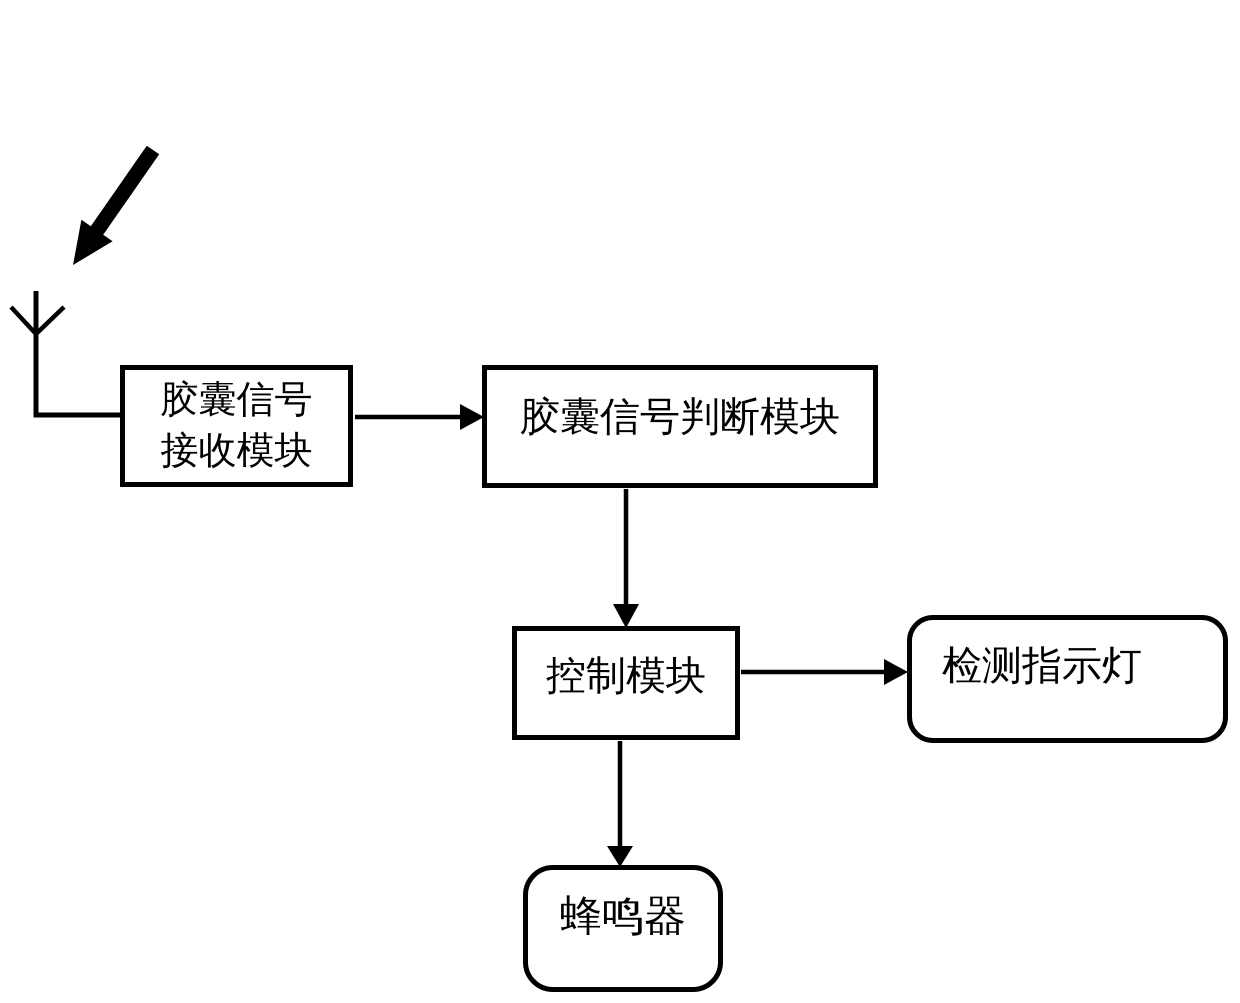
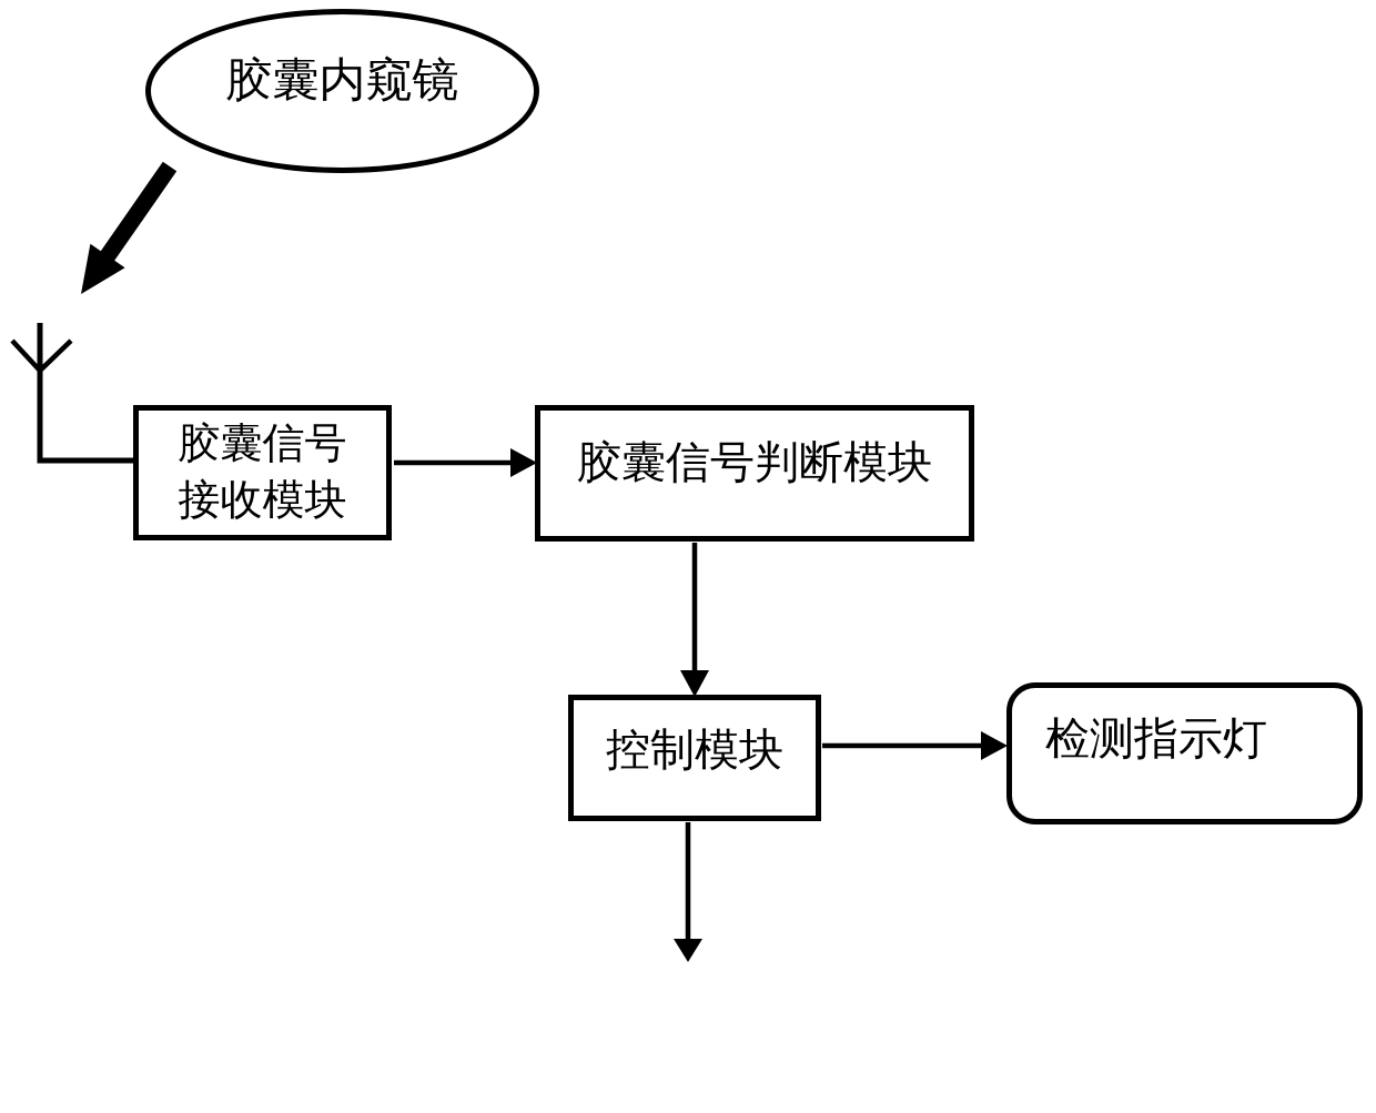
+ 胶囊内窥镜
  胶囊信号
  接收模块
  胶囊信号判断模块
  控制模块
  检测指示灯
- 蜂鸣器
